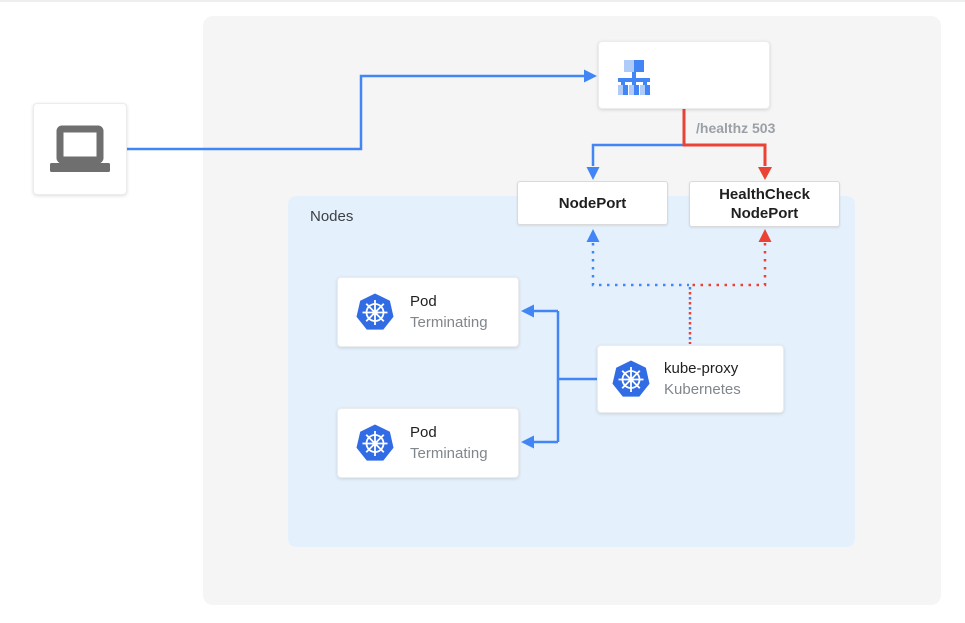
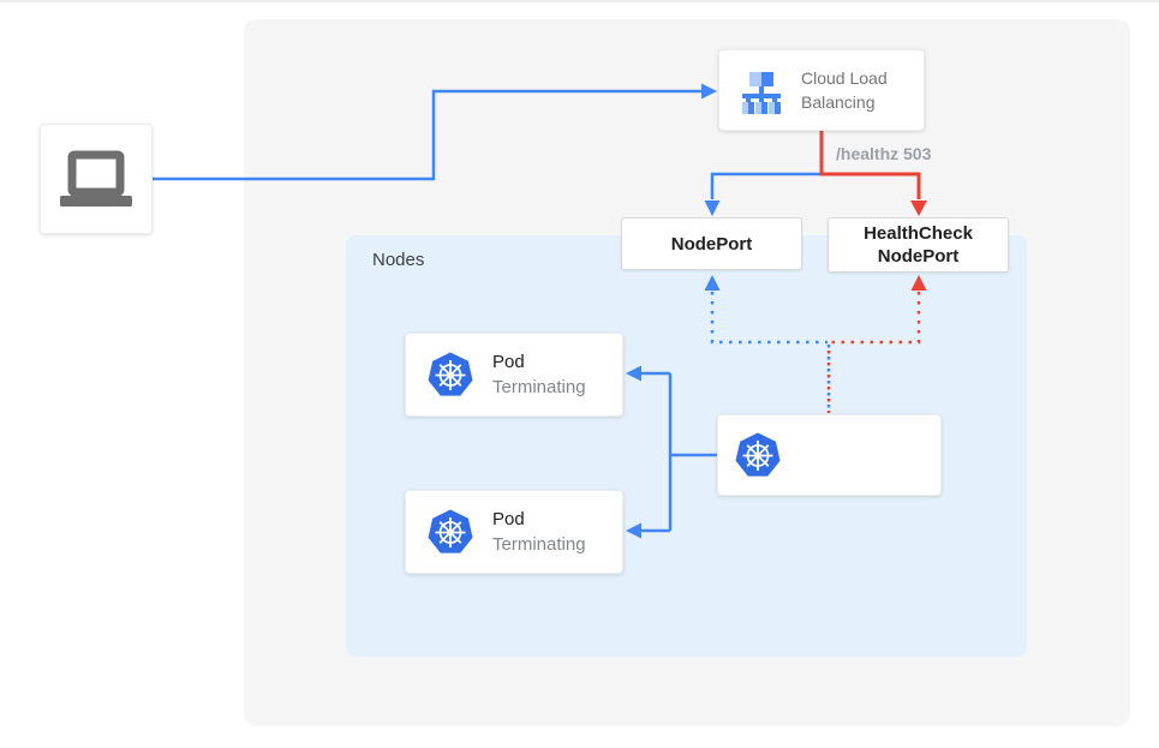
  Nodes
+ Cloud Load Balancing
  /healthz 503
  NodePort
  HealthCheck NodePort
  Pod
  Terminating
  Pod
  Terminating
- kube-proxy
- Kubernetes
